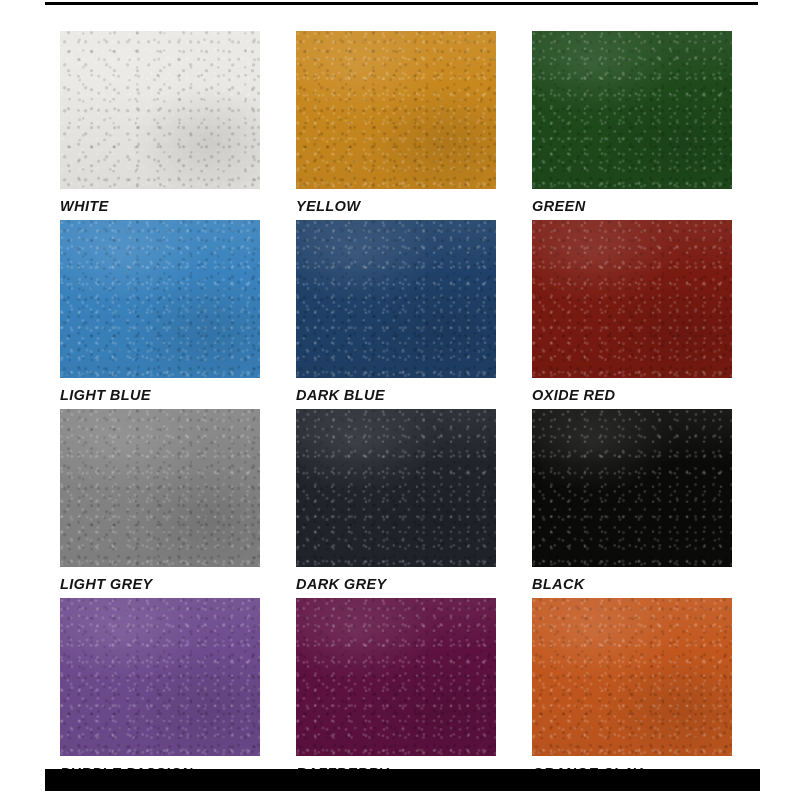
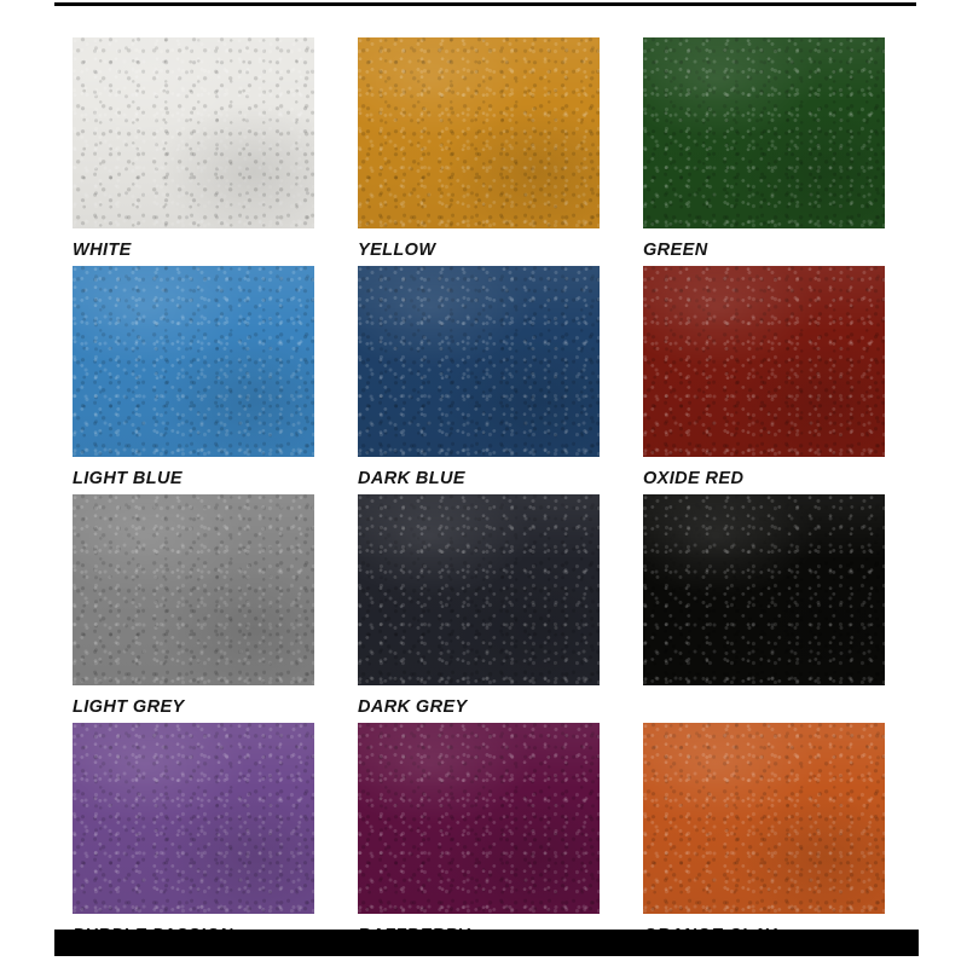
  WHITE
  YELLOW
  GREEN
  LIGHT BLUE
  DARK BLUE
  OXIDE RED
  LIGHT GREY
  DARK GREY
- BLACK
